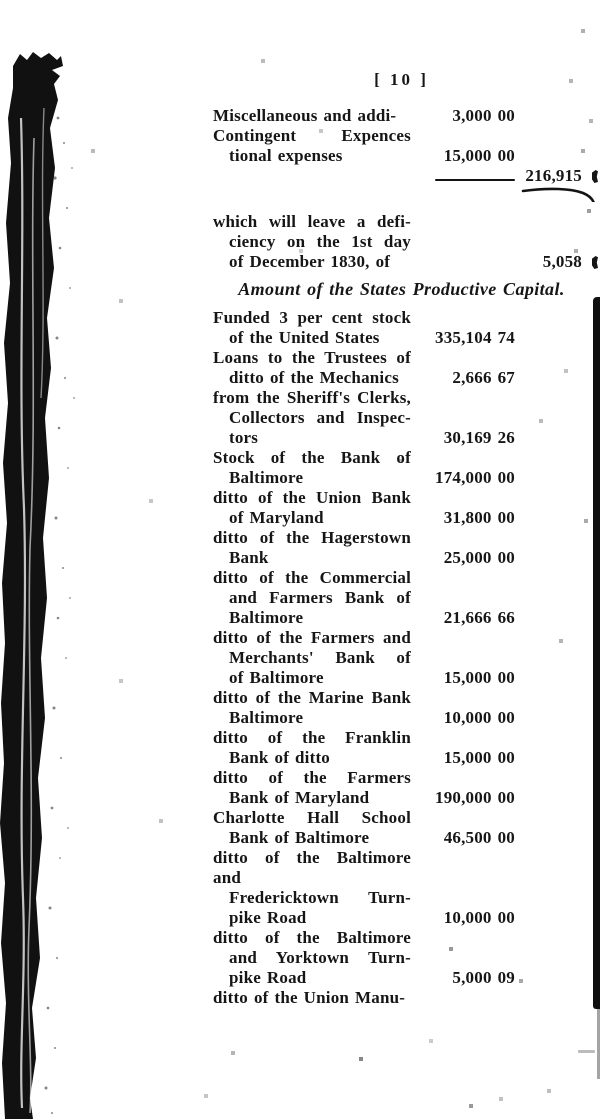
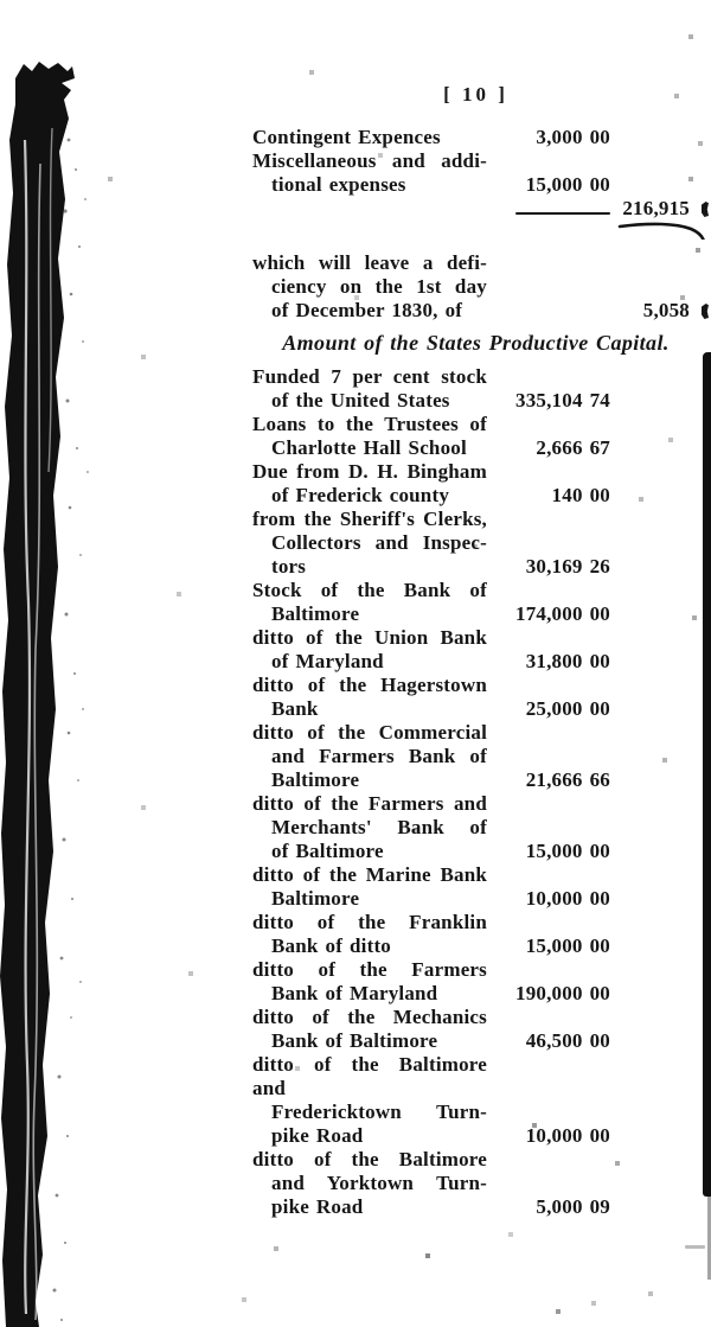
  [ 10 ]
- Miscellaneous and addi-
+ Contingent Expences
  3,000 00
- Contingent Expences
+ Miscellaneous and addi-
  tional expenses
  15,000 00
  216,915
  which will leave a defi-
  ciency on the 1st day
  of December 1830, of
  5,058
  Amount of the States Productive Capital.
- Funded 3 per cent stock
+ Funded 7 per cent stock
  of the United States
  335,104 74
  Loans to the Trustees of
- ditto of the Mechanics
+ Charlotte Hall School
  2,666 67
+ Due from D. H. Bingham
+ of Frederick county
+ 140 00
  from the Sheriff's Clerks,
  Collectors and Inspec-
  tors
  30,169 26
  Stock of the Bank of
  Baltimore
  174,000 00
  ditto of the Union Bank
  of Maryland
  31,800 00
  ditto of the Hagerstown
  Bank
  25,000 00
  ditto of the Commercial
  and Farmers Bank of
  Baltimore
  21,666 66
  ditto of the Farmers and
  Merchants' Bank of
  of Baltimore
  15,000 00
  ditto of the Marine Bank
  Baltimore
  10,000 00
  ditto of the Franklin
  Bank of ditto
  15,000 00
  ditto of the Farmers
  Bank of Maryland
  190,000 00
- Charlotte Hall School
+ ditto of the Mechanics
  Bank of Baltimore
  46,500 00
  ditto of the Baltimore and
  Fredericktown Turn-
  pike Road
  10,000 00
  ditto of the Baltimore
  and Yorktown Turn-
  pike Road
  5,000 09
- ditto of the Union Manu-
